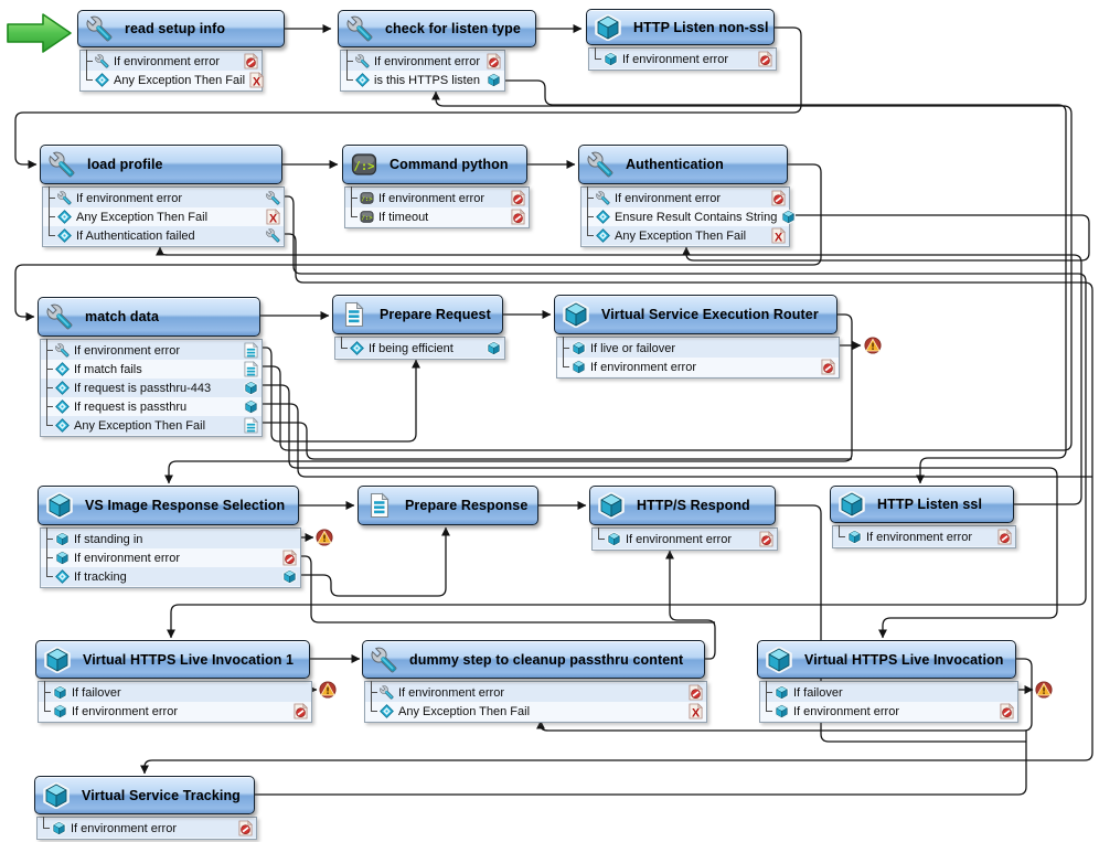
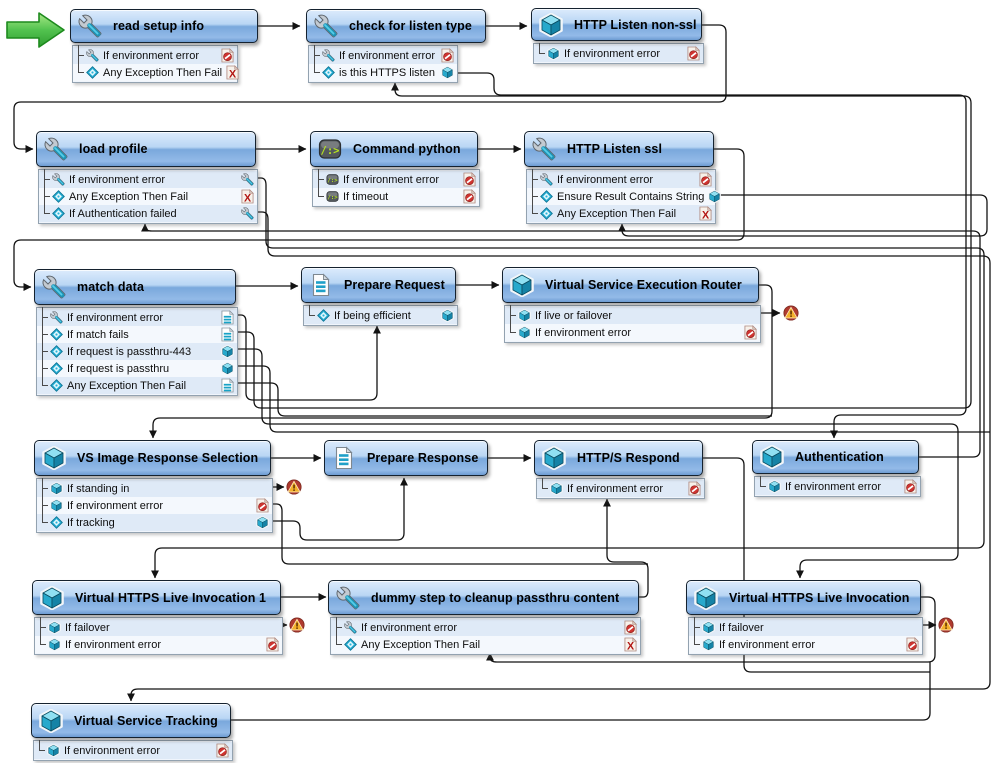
  read setup info
  If environment error
  Any Exception Then Fail
  X
  check for listen type
  If environment error
  is this HTTPS listen
  HTTP Listen non-ssl
  If environment error
  load profile
  If environment error
  Any Exception Then Fail
  X
  If Authentication failed
  /:>
  Command python
  If environment error
  If timeout
- Authentication
+ HTTP Listen ssl
  If environment error
  Ensure Result Contains String
  Any Exception Then Fail
  X
  match data
  If environment error
  If match fails
  If request is passthru-443
  If request is passthru
  Any Exception Then Fail
  Prepare Request
  If being efficient
  Virtual Service Execution Router
  If live or failover
  If environment error
  VS Image Response Selection
  If standing in
  If environment error
  If tracking
  Prepare Response
  HTTP/S Respond
  If environment error
- HTTP Listen ssl
+ Authentication
  If environment error
  Virtual HTTPS Live Invocation 1
  If failover
  If environment error
  dummy step to cleanup passthru content
  If environment error
  Any Exception Then Fail
  X
  Virtual HTTPS Live Invocation
  If failover
  If environment error
  Virtual Service Tracking
  If environment error
